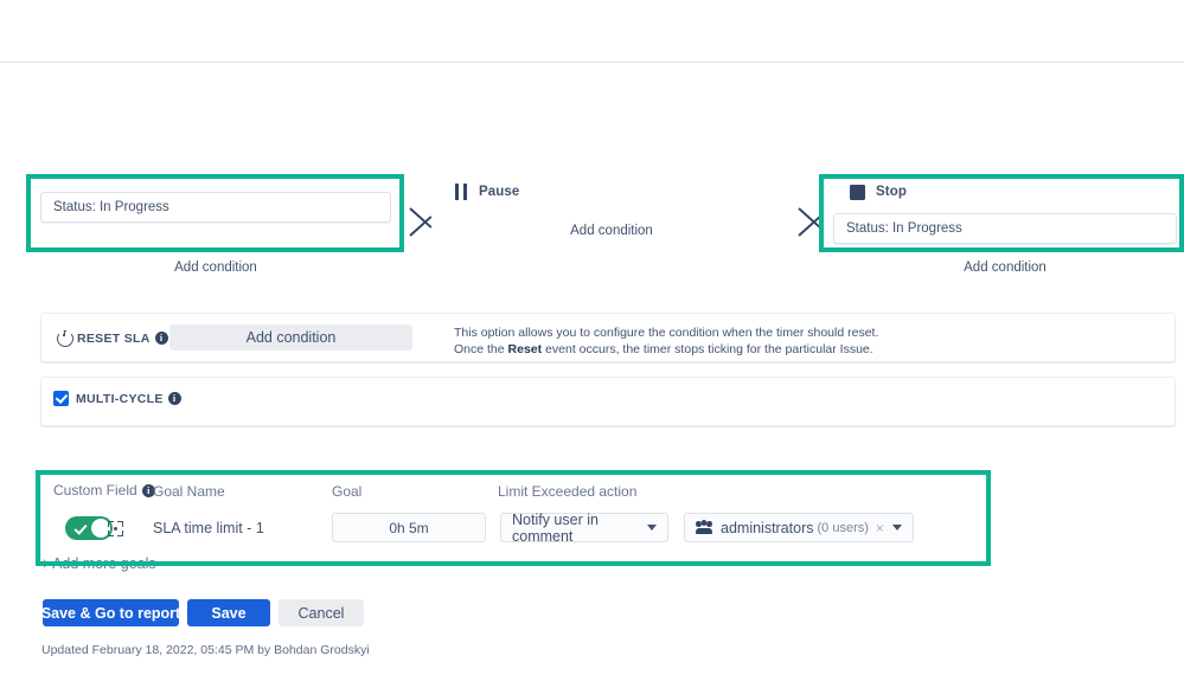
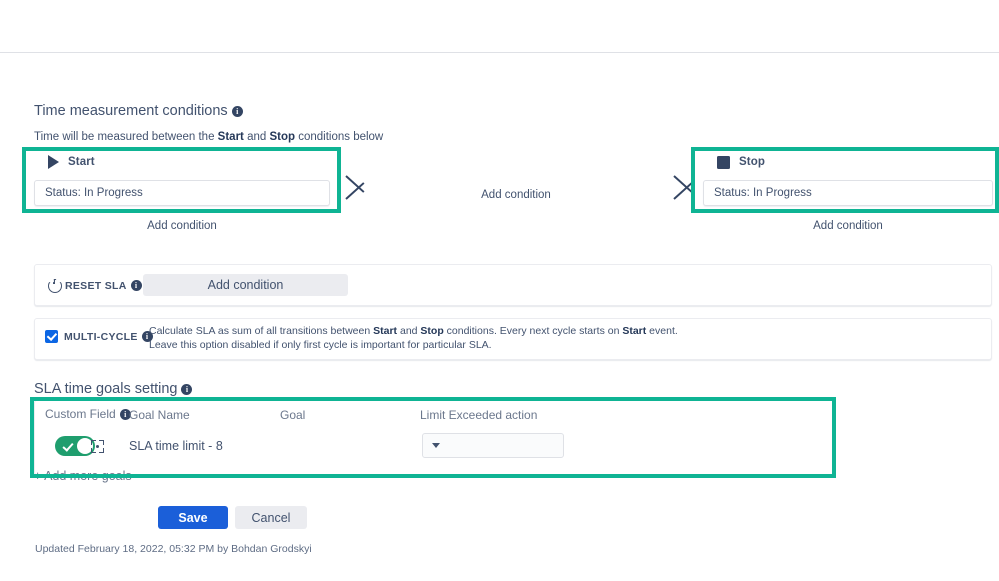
+ Time measurement conditions i
+ Time will be measured between the Start and Stop conditions below
+ Start
  Status: In Progress
  Add condition
- Pause
  Add condition
  Stop
  Status: In Progress
  Add condition
  RESET SLA i
  Add condition
- This option allows you to configure the condition when the timer should reset.
- Once the Reset event occurs, the timer stops ticking for the particular Issue.
  MULTI-CYCLE i
+ Calculate SLA as sum of all transitions between Start and Stop conditions. Every next cycle starts on Start event.
+ Leave this option disabled if only first cycle is important for particular SLA.
+ SLA time goals setting i
  Custom Field i
  Goal Name
  Goal
  Limit Exceeded action
- SLA time limit - 1
+ SLA time limit - 8
- 0h 5m
- Notify user in comment
- administrators
- (0 users)
- ×
  + Add more goals
- Save & Go to report
  Save
  Cancel
- Updated February 18, 2022, 05:45 PM by Bohdan Grodskyi
+ Updated February 18, 2022, 05:32 PM by Bohdan Grodskyi
